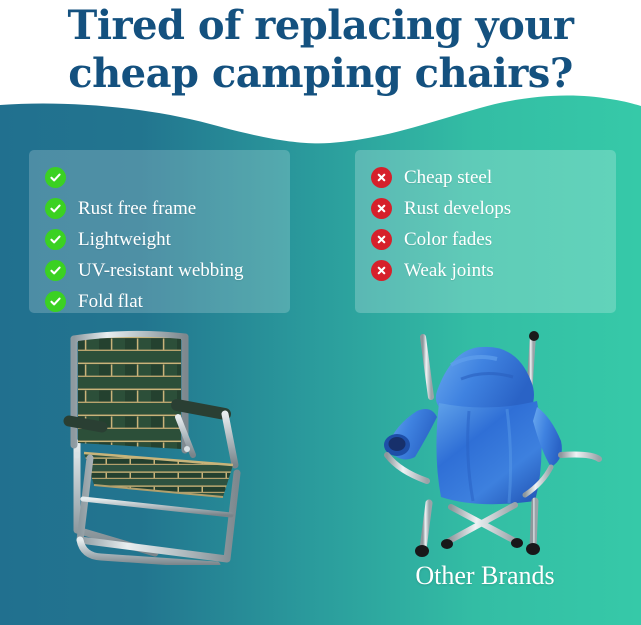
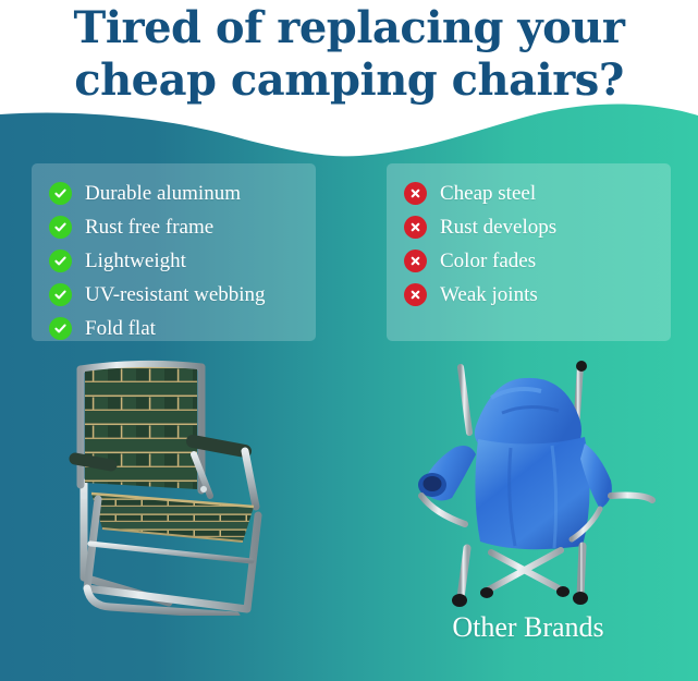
  Tired of replacing your
  cheap camping chairs?
+ Durable aluminum
  Rust free frame
  Lightweight
  UV-resistant webbing
  Fold flat
  Cheap steel
  Rust develops
  Color fades
  Weak joints
  Other Brands
